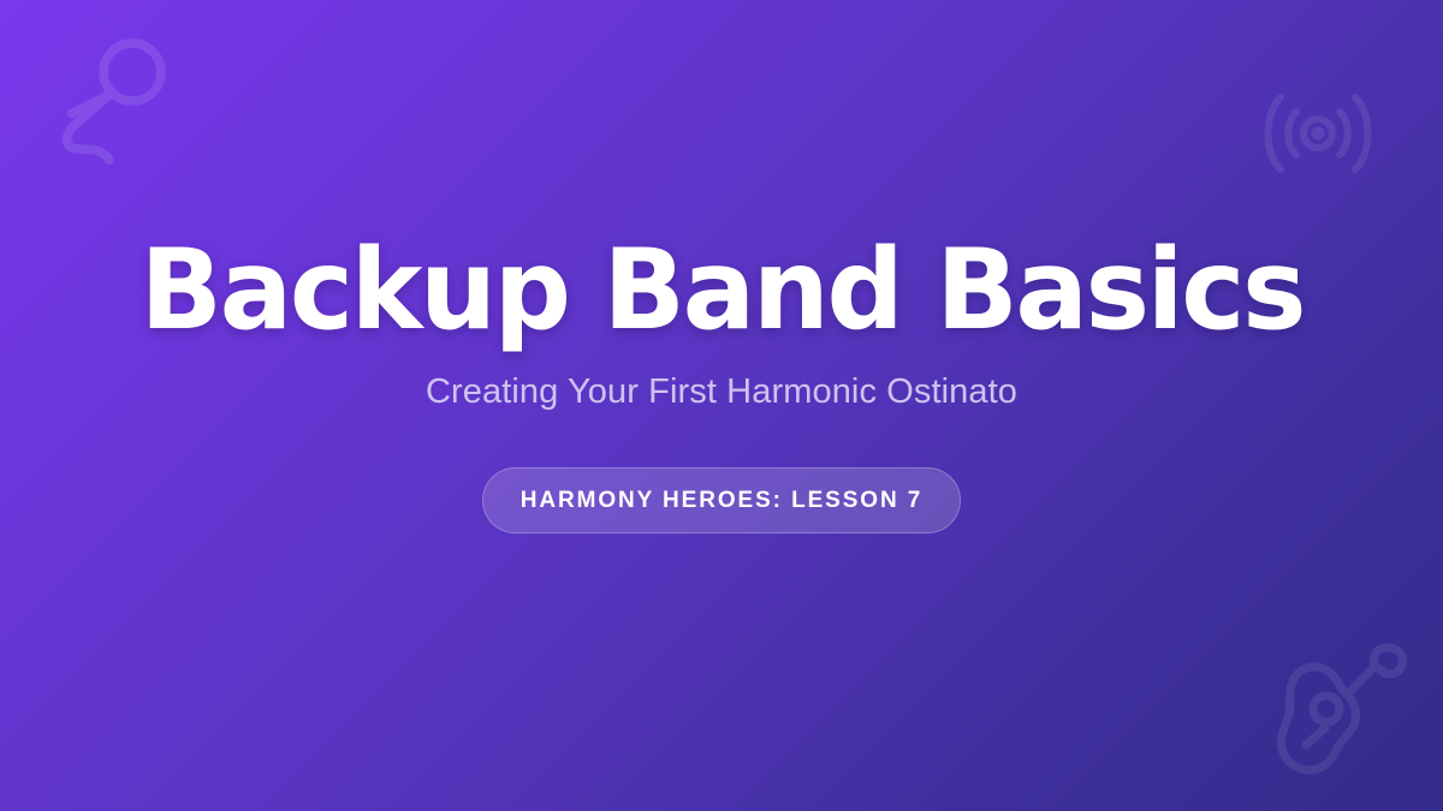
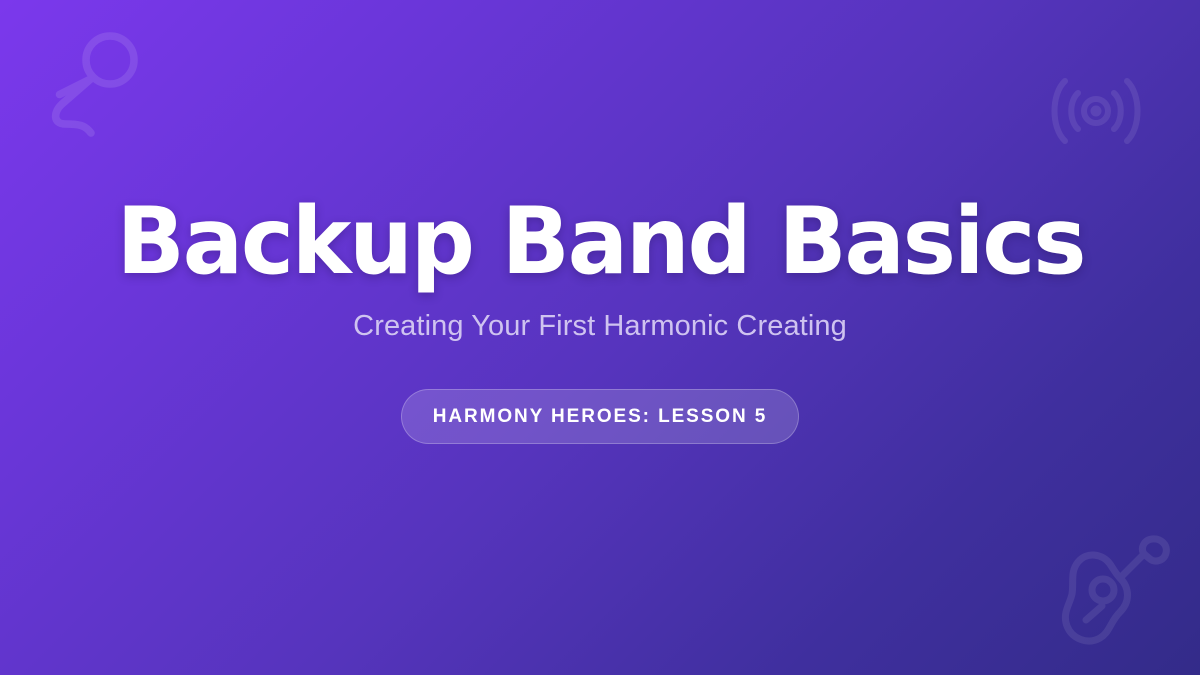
  Backup Band Basics
- Creating Your First Harmonic Ostinato
+ Creating Your First Harmonic Creating
- HARMONY HEROES: LESSON 7
+ HARMONY HEROES: LESSON 5
